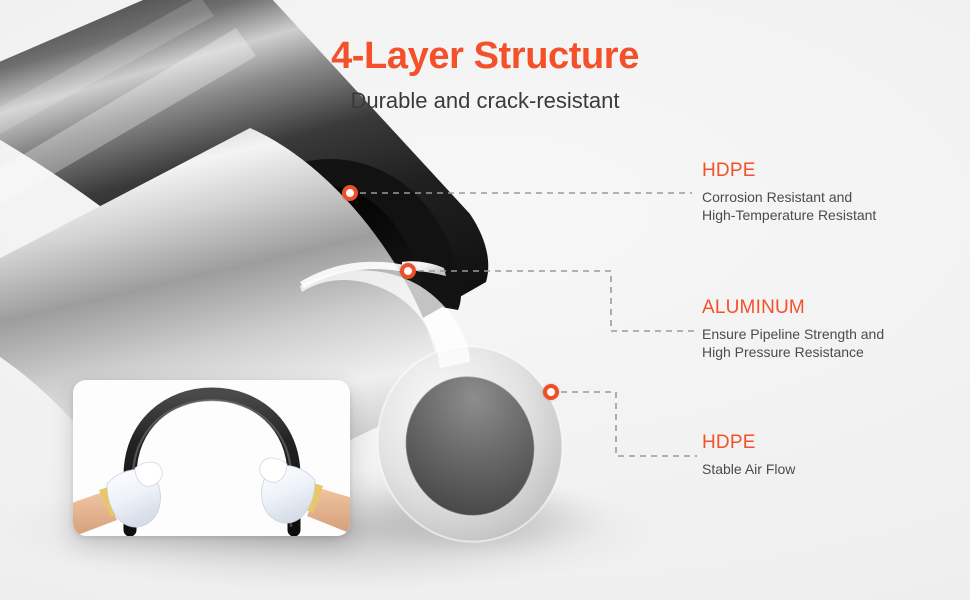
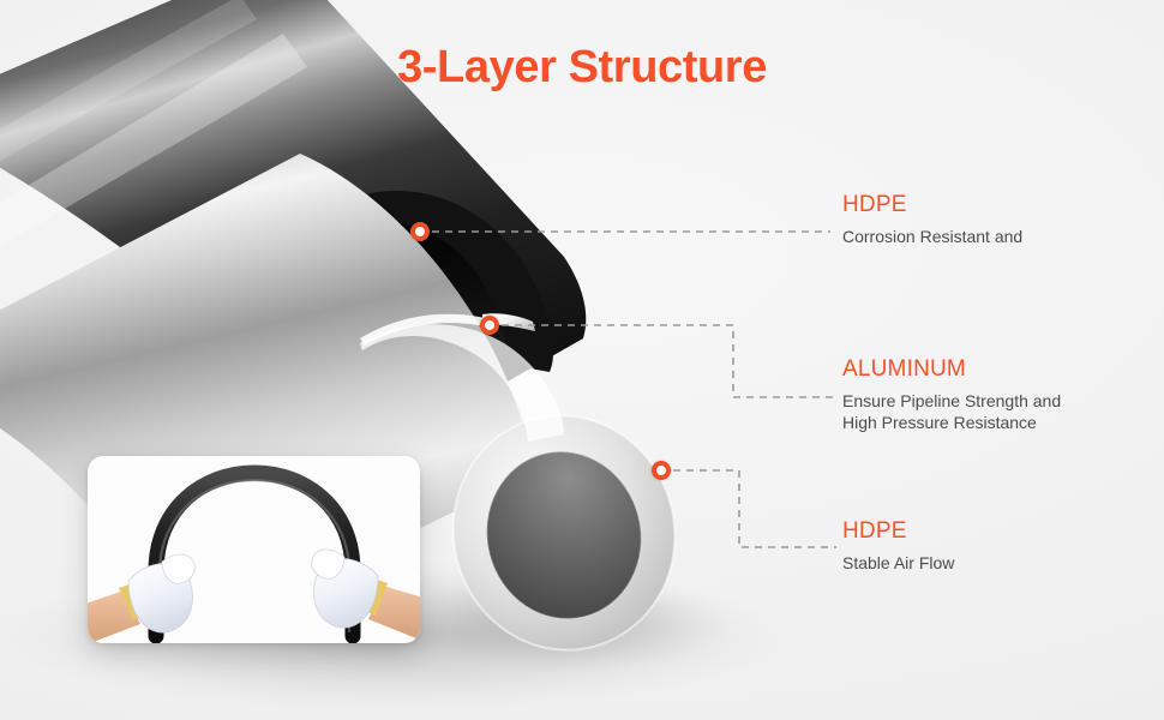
- 4-Layer Structure
+ 3-Layer Structure
- Durable and crack-resistant
  HDPE
  Corrosion Resistant and
- High-Temperature Resistant
  ALUMINUM
  Ensure Pipeline Strength and
  High Pressure Resistance
  HDPE
  Stable Air Flow
